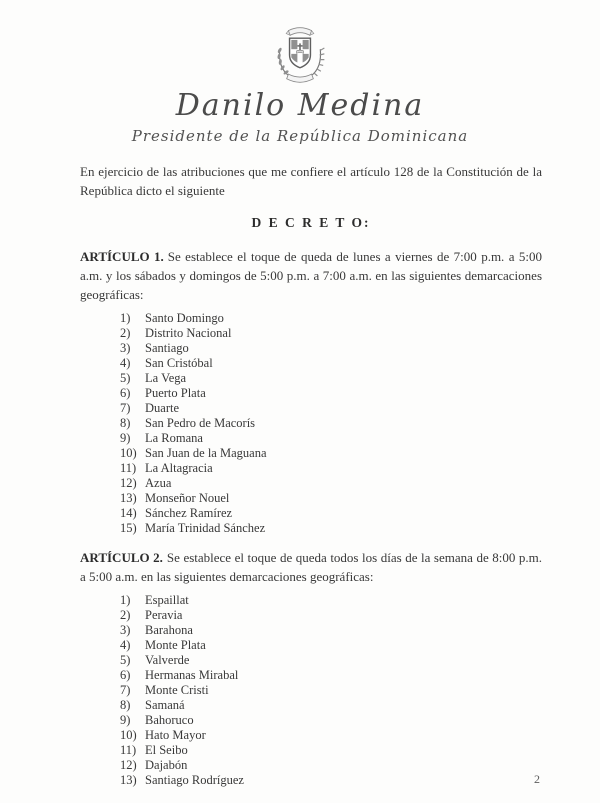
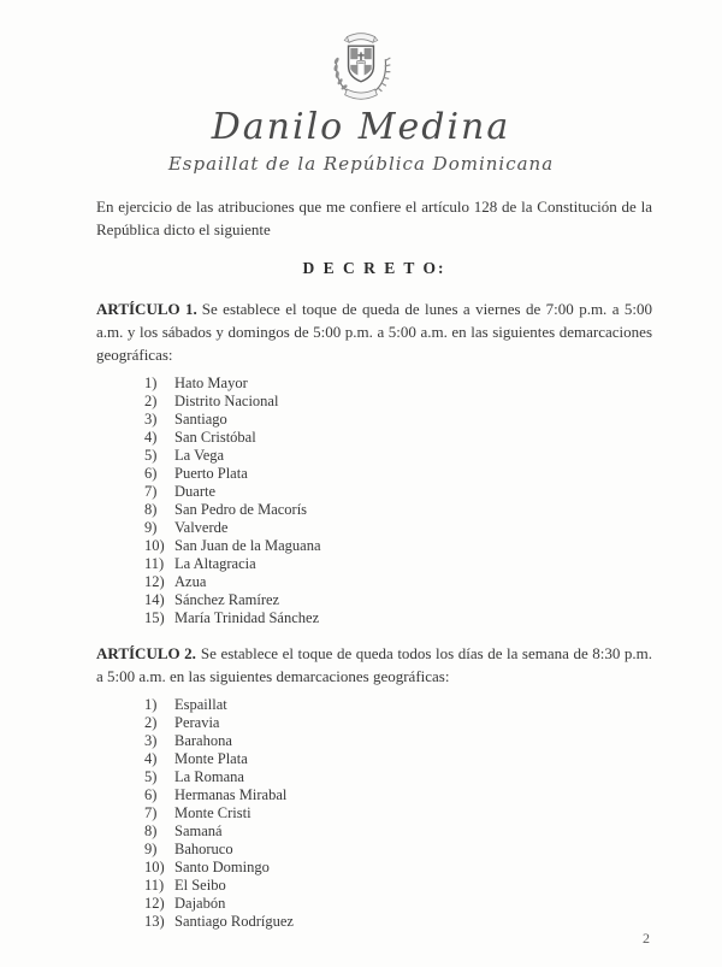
  Danilo Medina
- Presidente de la República Dominicana
+ Espaillat de la República Dominicana
  En ejercicio de las atribuciones que me confiere el artículo 128 de la Constitución de la República dicto el siguiente
  D E C R E T O:
- ARTÍCULO 1. Se establece el toque de queda de lunes a viernes de 7:00 p.m. a 5:00 a.m. y los sábados y domingos de 5:00 p.m. a 7:00 a.m. en las siguientes demarcaciones geográficas:
+ ARTÍCULO 1. Se establece el toque de queda de lunes a viernes de 7:00 p.m. a 5:00 a.m. y los sábados y domingos de 5:00 p.m. a 5:00 a.m. en las siguientes demarcaciones geográficas:
- 1) Santo Domingo
+ 1) Hato Mayor
  2) Distrito Nacional
  3) Santiago
  4) San Cristóbal
  5) La Vega
  6) Puerto Plata
  7) Duarte
  8) San Pedro de Macorís
- 9) La Romana
+ 9) Valverde
  10) San Juan de la Maguana
  11) La Altagracia
  12) Azua
- 13) Monseñor Nouel
  14) Sánchez Ramírez
  15) María Trinidad Sánchez
- ARTÍCULO 2. Se establece el toque de queda todos los días de la semana de 8:00 p.m. a 5:00 a.m. en las siguientes demarcaciones geográficas:
+ ARTÍCULO 2. Se establece el toque de queda todos los días de la semana de 8:30 p.m. a 5:00 a.m. en las siguientes demarcaciones geográficas:
  1) Espaillat
  2) Peravia
  3) Barahona
  4) Monte Plata
- 5) Valverde
+ 5) La Romana
  6) Hermanas Mirabal
  7) Monte Cristi
  8) Samaná
  9) Bahoruco
- 10) Hato Mayor
+ 10) Santo Domingo
  11) El Seibo
  12) Dajabón
  13) Santiago Rodríguez
  2
